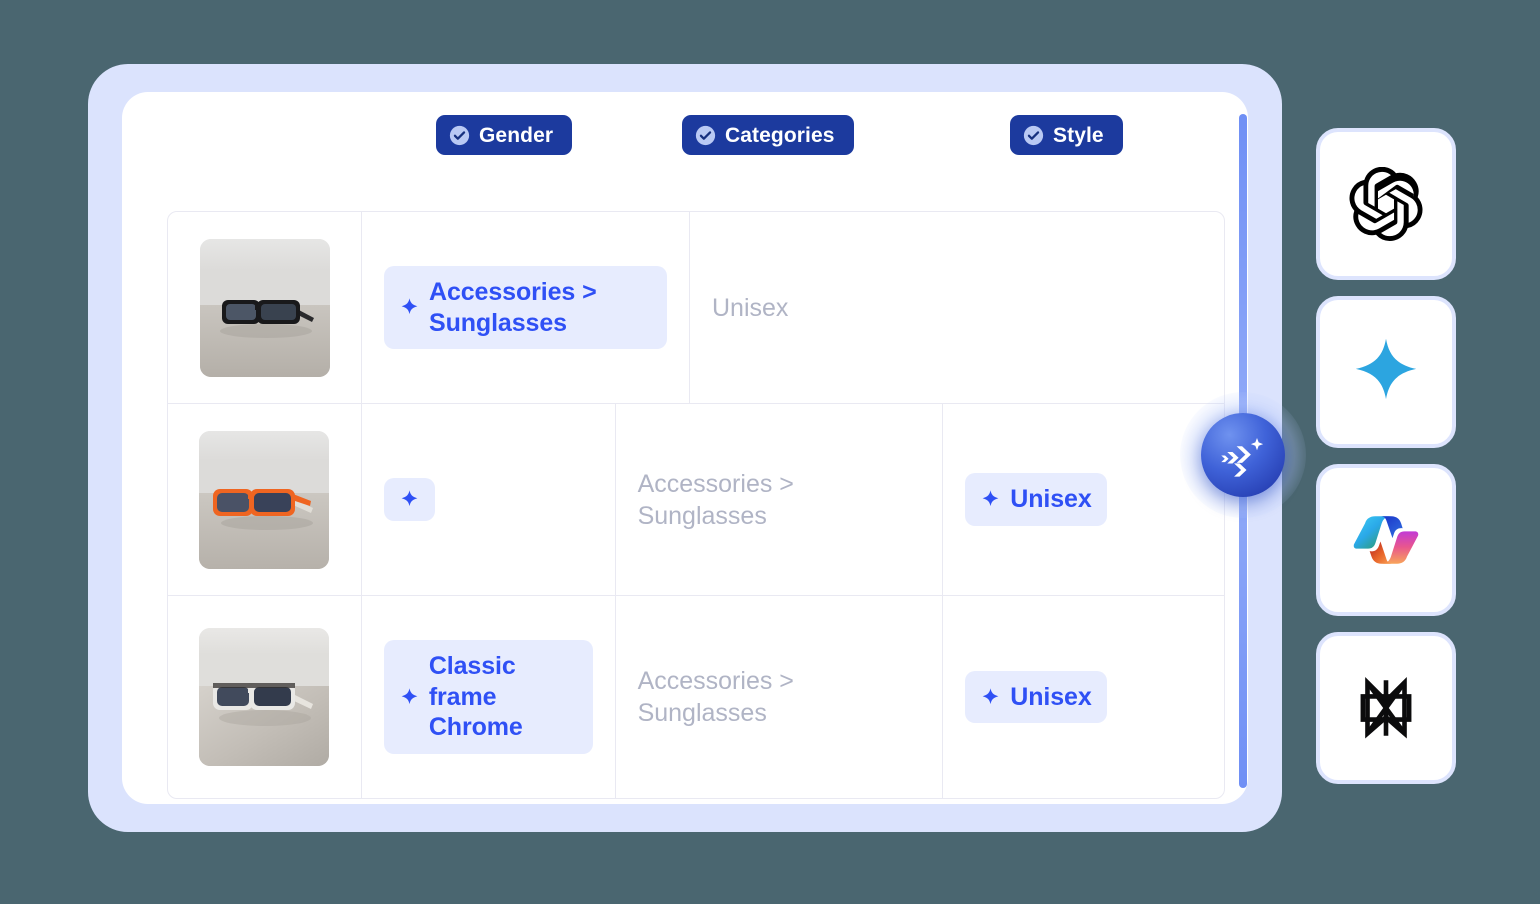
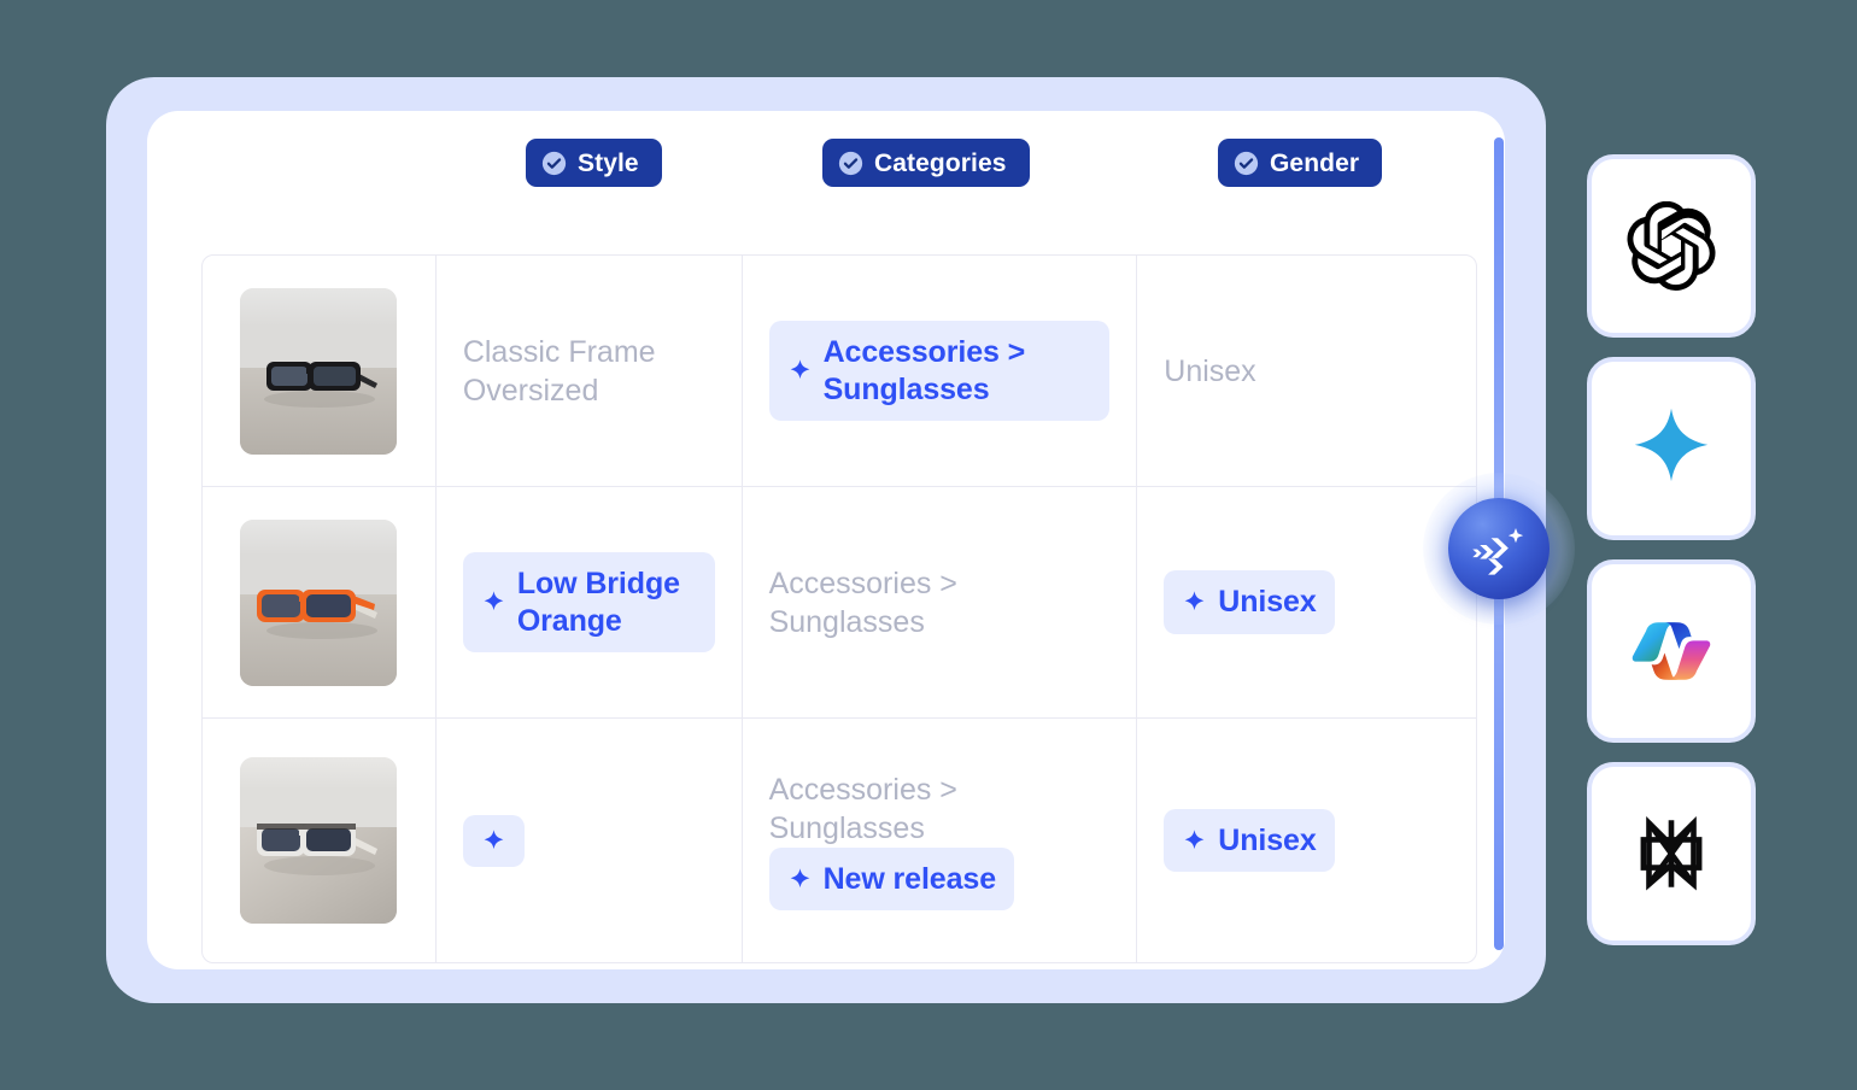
- Gender
+ Style
  Categories
- Style
+ Gender
+ Classic Frame Oversized
  Accessories > Sunglasses
  Unisex
+ Low Bridge Orange
  Accessories > Sunglasses
  Unisex
- Classic frame Chrome
  Accessories > Sunglasses
+ New release
  Unisex
